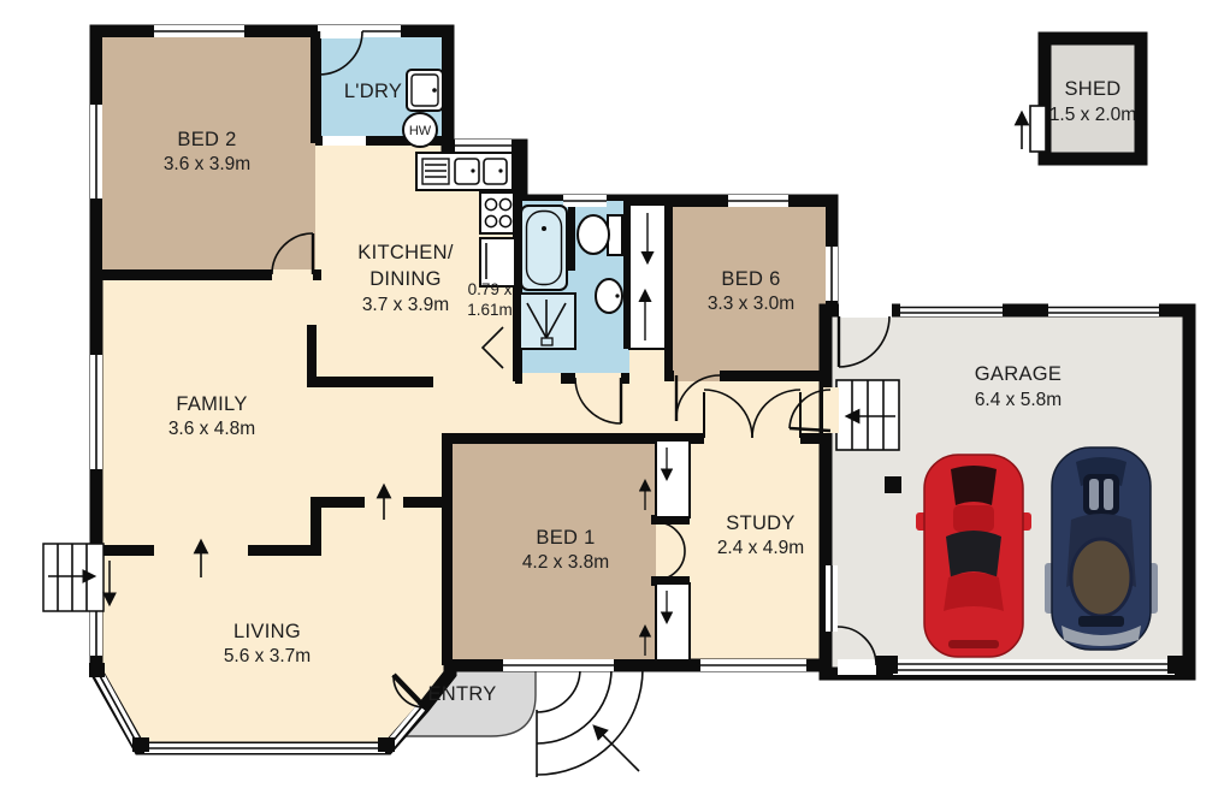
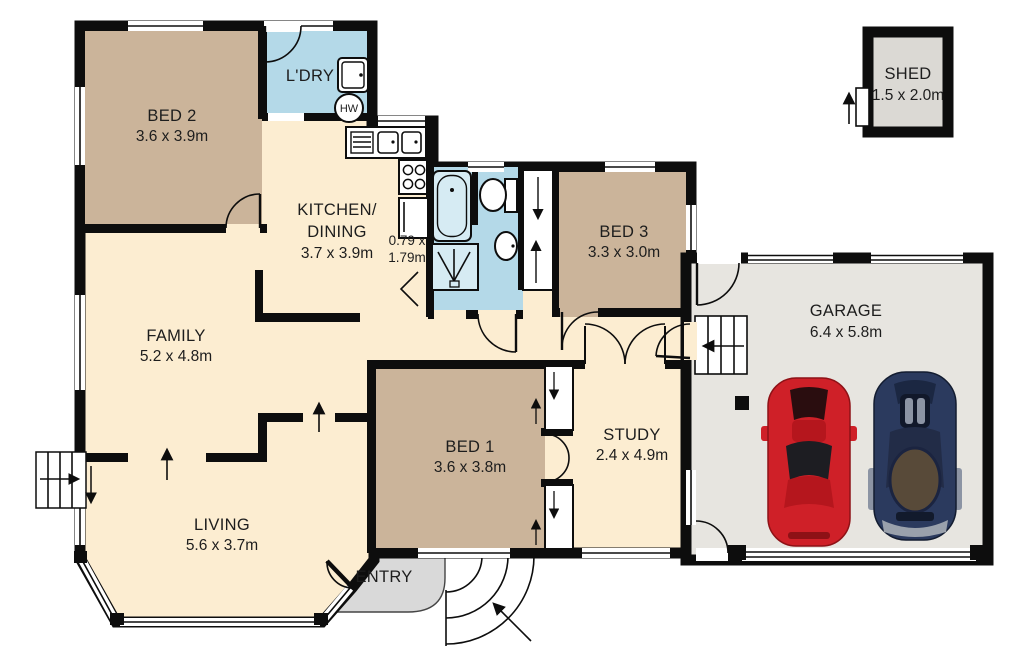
  HW
  BED 2
  3.6 x 3.9m
  L'DRY
  KITCHEN/
  DINING
  3.7 x 3.9m
  0.79 x
- 1.61m
+ 1.79m
- BED 6
+ BED 3
  3.3 x 3.0m
  FAMILY
- 3.6 x 4.8m
+ 5.2 x 4.8m
  BED 1
- 4.2 x 3.8m
+ 3.6 x 3.8m
  STUDY
  2.4 x 4.9m
  LIVING
  5.6 x 3.7m
  ENTRY
  GARAGE
  6.4 x 5.8m
  SHED
  1.5 x 2.0m
